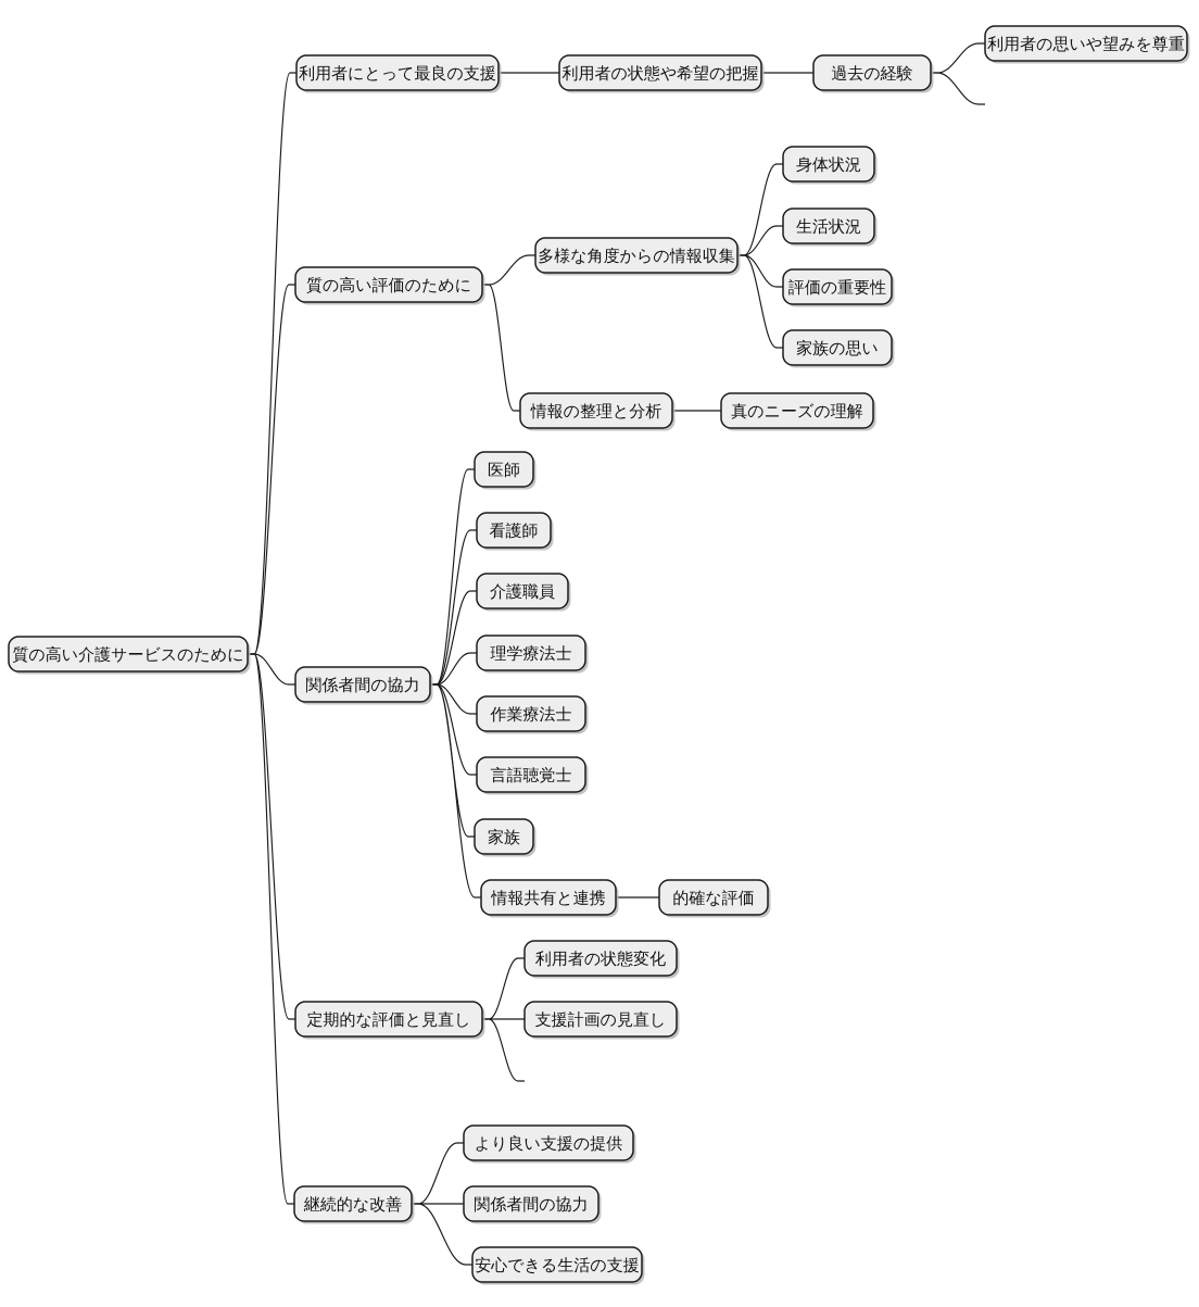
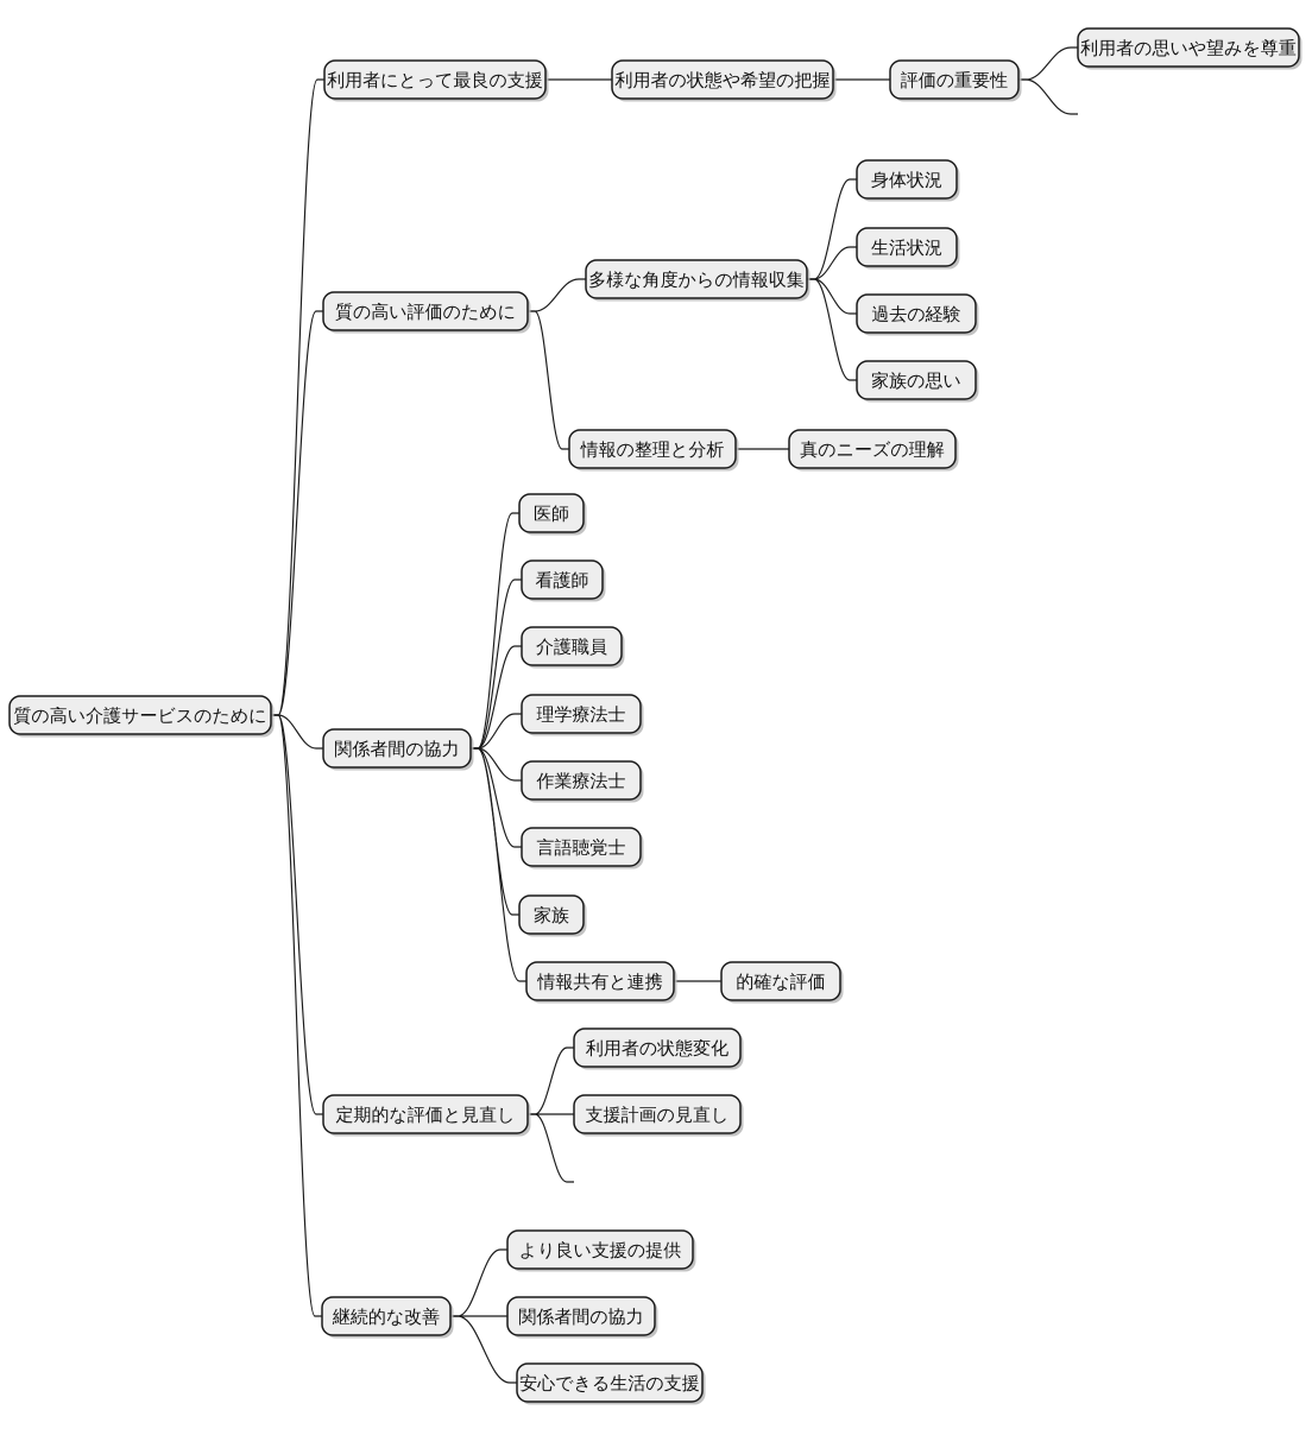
  質の高い介護サービスのために
  利用者にとって最良の支援
  利用者の状態や希望の把握
- 過去の経験
+ 評価の重要性
  利用者の思いや望みを尊重
  質の高い評価のために
  多様な角度からの情報収集
  身体状況
  生活状況
- 評価の重要性
+ 過去の経験
  家族の思い
  情報の整理と分析
  真のニーズの理解
  関係者間の協力
  医師
  看護師
  介護職員
  理学療法士
  作業療法士
  言語聴覚士
  家族
  情報共有と連携
  的確な評価
  定期的な評価と見直し
  利用者の状態変化
  支援計画の見直し
  継続的な改善
  より良い支援の提供
  関係者間の協力
  安心できる生活の支援
